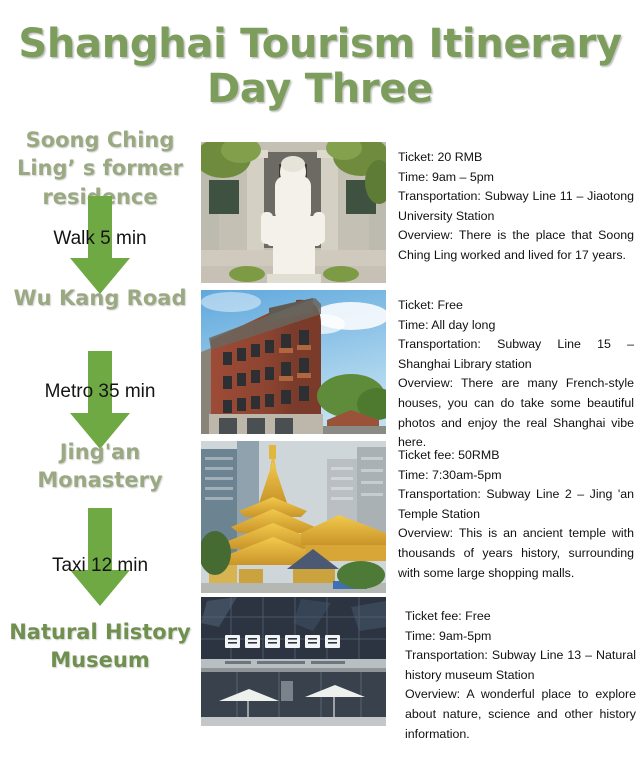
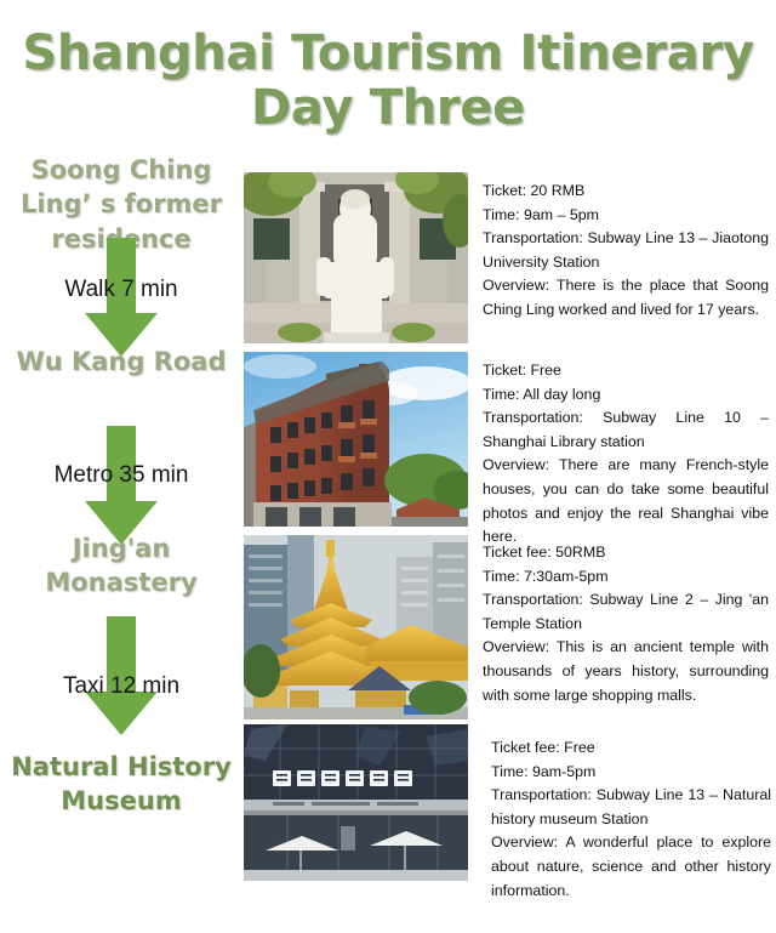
  Shanghai Tourism Itinerary
  Day Three
  Soong Ching Ling’ s former resince
- Walk 5 min
+ Walk 7 min
  Wu Kang Road
  Metro 35 min
  Jing'an Monastery
  Taxi 12 min
  Natural History Museum
  Ticket: 20 RMB
  Time: 9am – 5pm
- Transportation: Subway Line 11 – Jiaotong University Station
+ Transportation: Subway Line 13 – Jiaotong University Station
  Overview: There is the place that Soong Ching Ling worked and lived for 17 years.
  Ticket: Free
  Time: All day long
- Transportation: Subway Line 15 – Shanghai Library station
+ Transportation: Subway Line 10 – Shanghai Library station
  Overview: There are many French-style houses, you can do take some beautiful photos and enjoy the real Shanghai vibe here.
  Ticket fee: 50RMB
  Time: 7:30am-5pm
  Transportation: Subway Line 2 – Jing 'an Temple Station
  Overview: This is an ancient temple with thousands of years history, surrounding with some large shopping malls.
  Ticket fee: Free
  Time: 9am-5pm
  Transportation: Subway Line 13 – Natural history museum Station
  Overview: A wonderful place to explore about nature, science and other history information.
